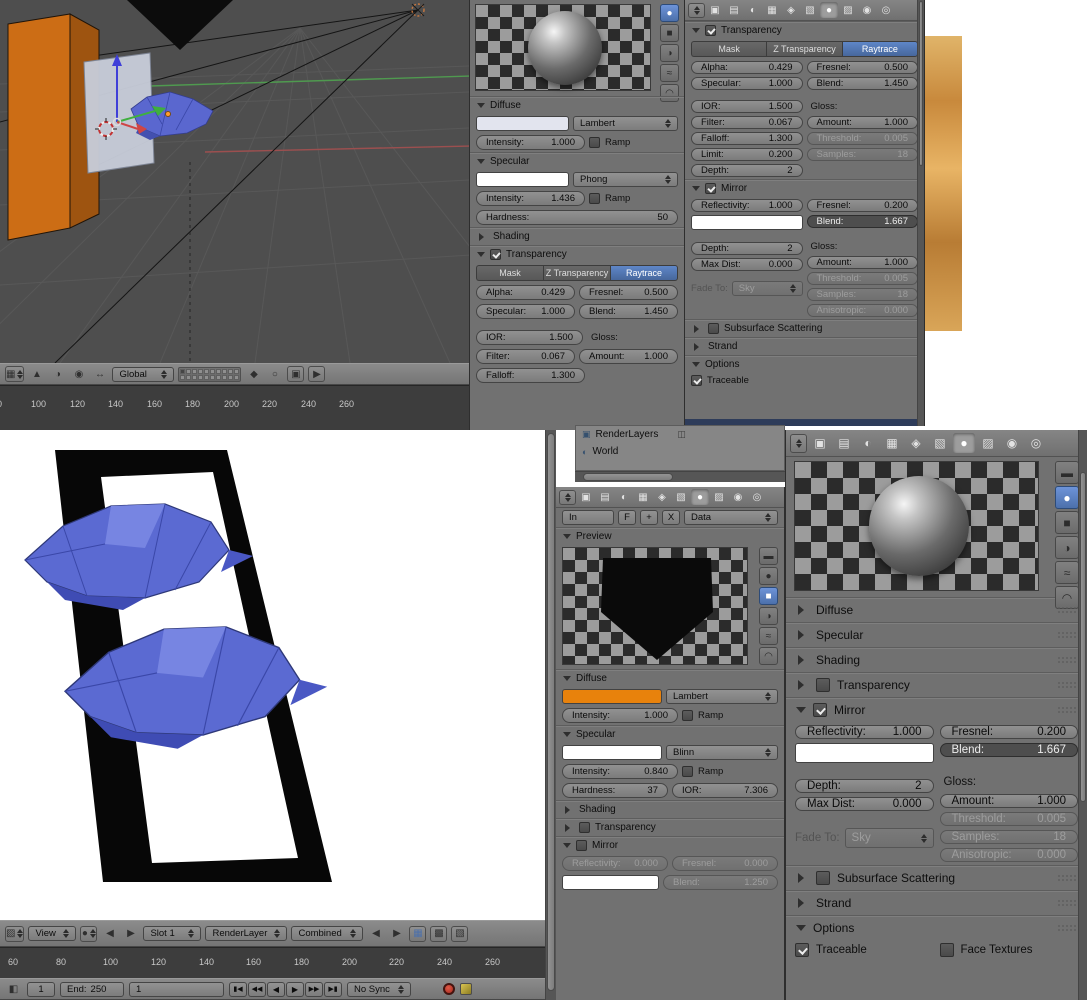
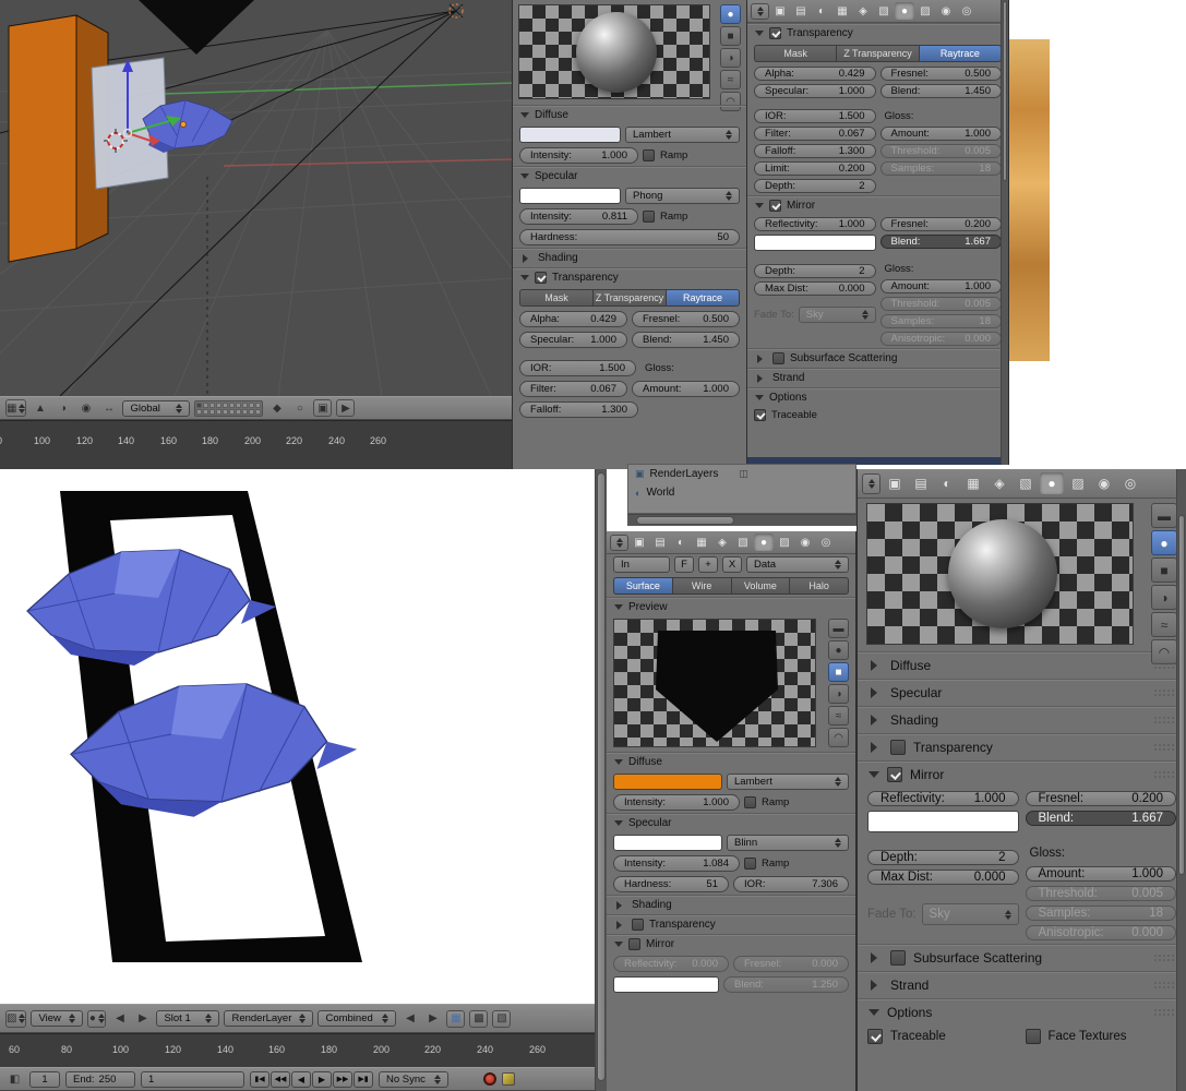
  ▦
  ▲
  ◑
  ◉
  ↔
  Global
  ◆
  ○
  ▣
  ▶
  100
  120
  140
  160
  180
  200
  220
  240
  260
  ●
  ■
  ◑
  ≈
  ◠
  Diffuse
  Lambert
  Intensity:
  1.000
  Ramp
  Specular
  Phong
  Intensity:
- 1.436
+ 0.811
  Ramp
  Hardness:
  50
  Shading
  Transparency
  Mask
  Z Transparency
  Raytrace
  Alpha:
  0.429
  Fresnel:
  0.500
  Specular:
  1.000
  Blend:
  1.450
  IOR:
  1.500
  Gloss:
  Filter:
  0.067
  Amount:
  1.000
  Falloff:
  1.300
  ▣
  ▤
  ◐
  ▦
  ◈
  ▧
  ●
  ▨
  ◉
  ◎
  Transparency
  Mask
  Z Transparency
  Raytrace
  Alpha:
  0.429
  Specular:
  1.000
  IOR:
  1.500
  Filter:
  0.067
  Falloff:
  1.300
  Limit:
  0.200
  Depth:
  2
  Fresnel:
  0.500
  Blend:
  1.450
  Gloss:
  Amount:
  1.000
  Threshold:
  0.005
  Samples:
  18
  Mirror
  Reflectivity:
  1.000
  Depth:
  2
  Max Dist:
  0.000
  Fade To:
  Sky
  Fresnel:
  0.200
  Blend:
  1.667
  Gloss:
  Amount:
  1.000
  Threshold:
  0.005
  Samples:
  18
  Anisotropic:
  0.000
  Subsurface Scattering
  Strand
  Options
  Traceable
  ▨
  View
  ●
  ◀
  ▶
  Slot 1
  RenderLayer
  Combined
  ◀
  ▶
  ▦
  ▩
  ▧
  60
  80
  100
  120
  140
  160
  180
  200
  220
  240
  260
  ◧
  1
  End:
  250
  1
  ◀
  ▶
  No Sync
  ▣
  RenderLayers
  ◫
  ◐
  World
  ▣
  ▤
  ◐
  ▦
  ◈
  ▧
  ●
  ▨
  ◉
  ◎
  In
  F
  +
  X
  Data
+ Surface
+ Wire
+ Volume
+ Halo
  Preview
  ▬
  ●
  ■
  ◑
  ≈
  ◠
  Diffuse
  Lambert
  Intensity:
  1.000
  Ramp
  Specular
  Blinn
  Intensity:
- 0.840
+ 1.084
  Ramp
  Hardness:
- 37
+ 51
  IOR:
  7.306
  Shading
  Transparency
  Mirror
  Reflectivity:
  0.000
  Fresnel:
  0.000
  Blend:
  1.250
  ▣
  ▤
  ◐
  ▦
  ◈
  ▧
  ●
  ▨
  ◉
  ◎
  ▬
  ●
  ■
  ◑
  ≈
  ◠
  Diffuse
  Specular
  Shading
  Transparency
  Mirror
  Reflectivity:
  1.000
  Depth:
  2
  Max Dist:
  0.000
  Fade To:
  Sky
  Fresnel:
  0.200
  Blend:
  1.667
  Gloss:
  Amount:
  1.000
  Threshold:
  0.005
  Samples:
  18
  Anisotropic:
  0.000
  Subsurface Scattering
  Strand
  Options
  Traceable
  Face Textures
